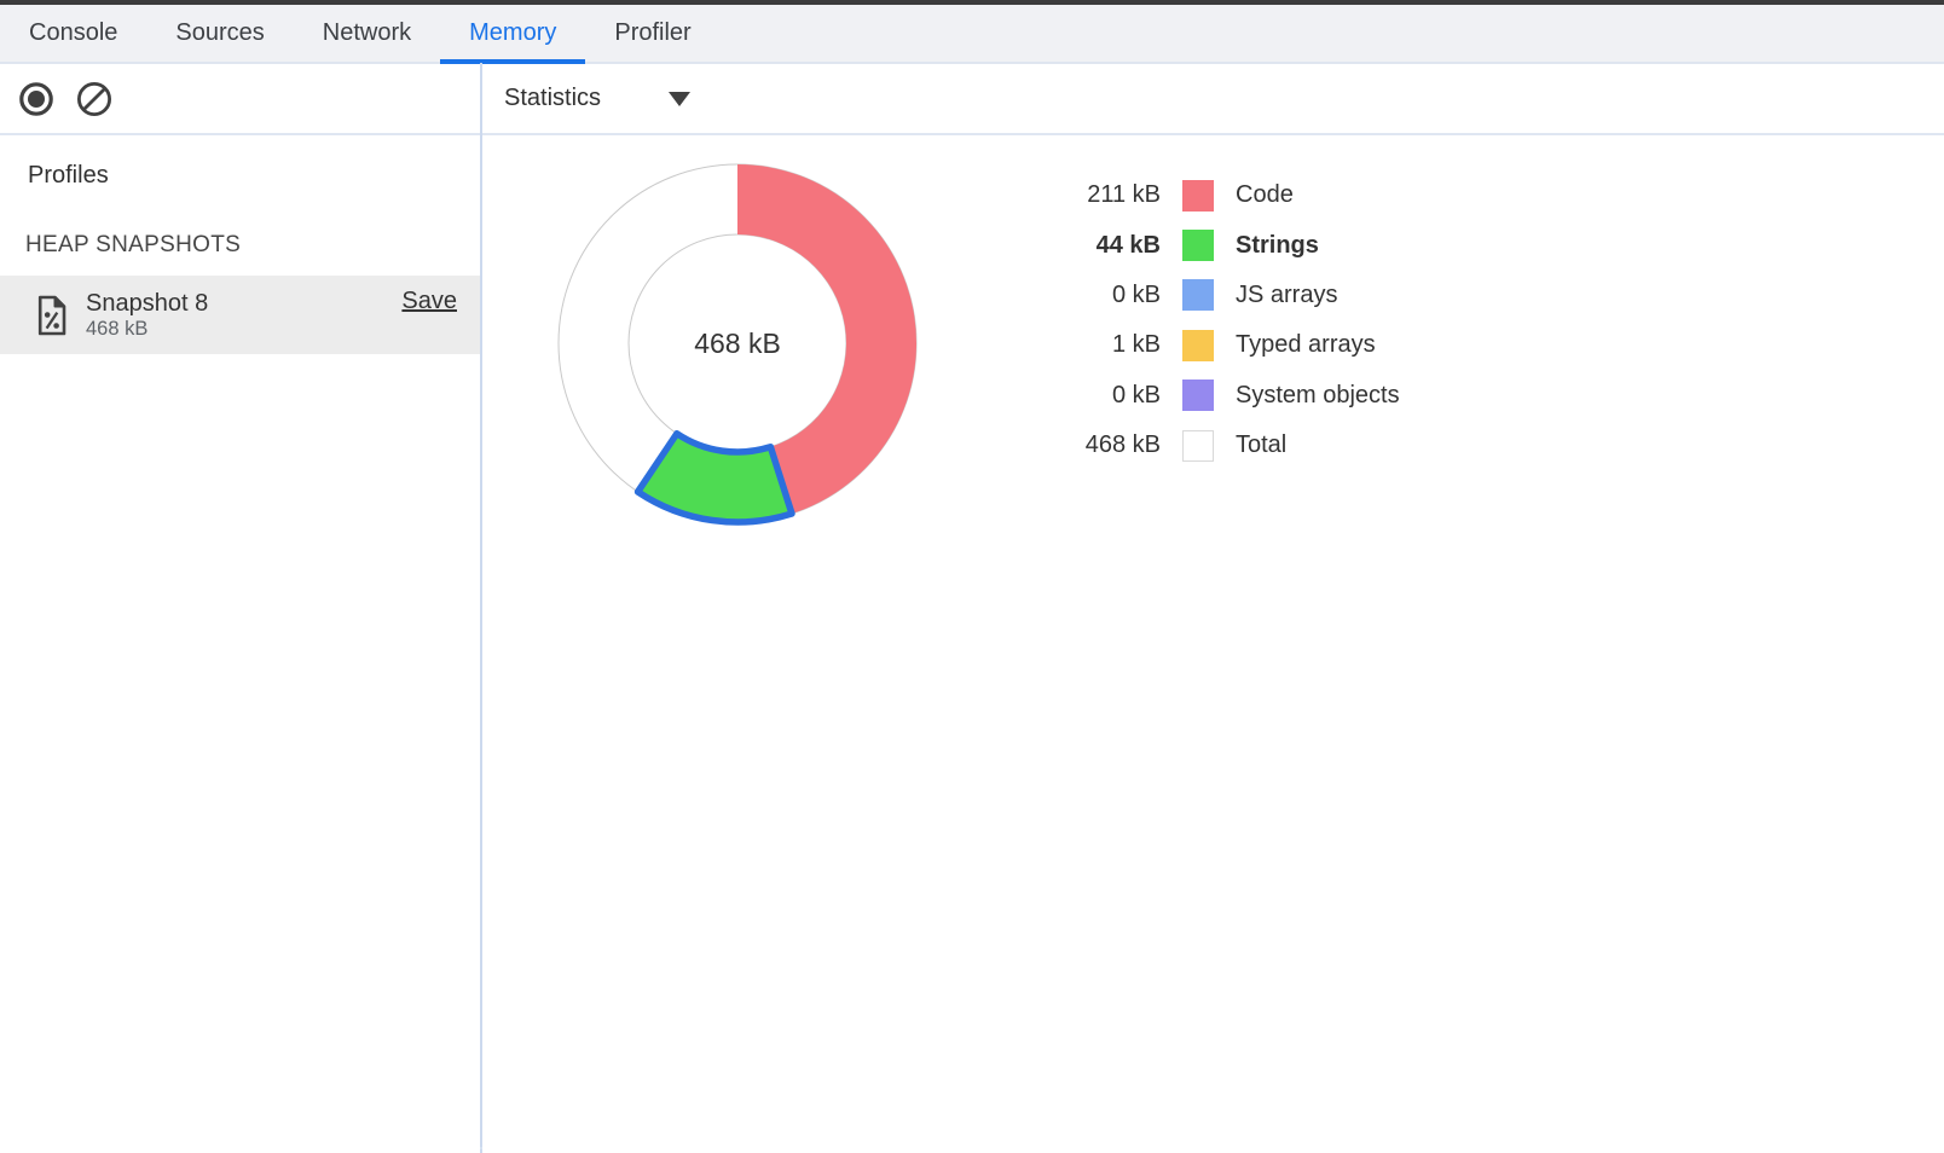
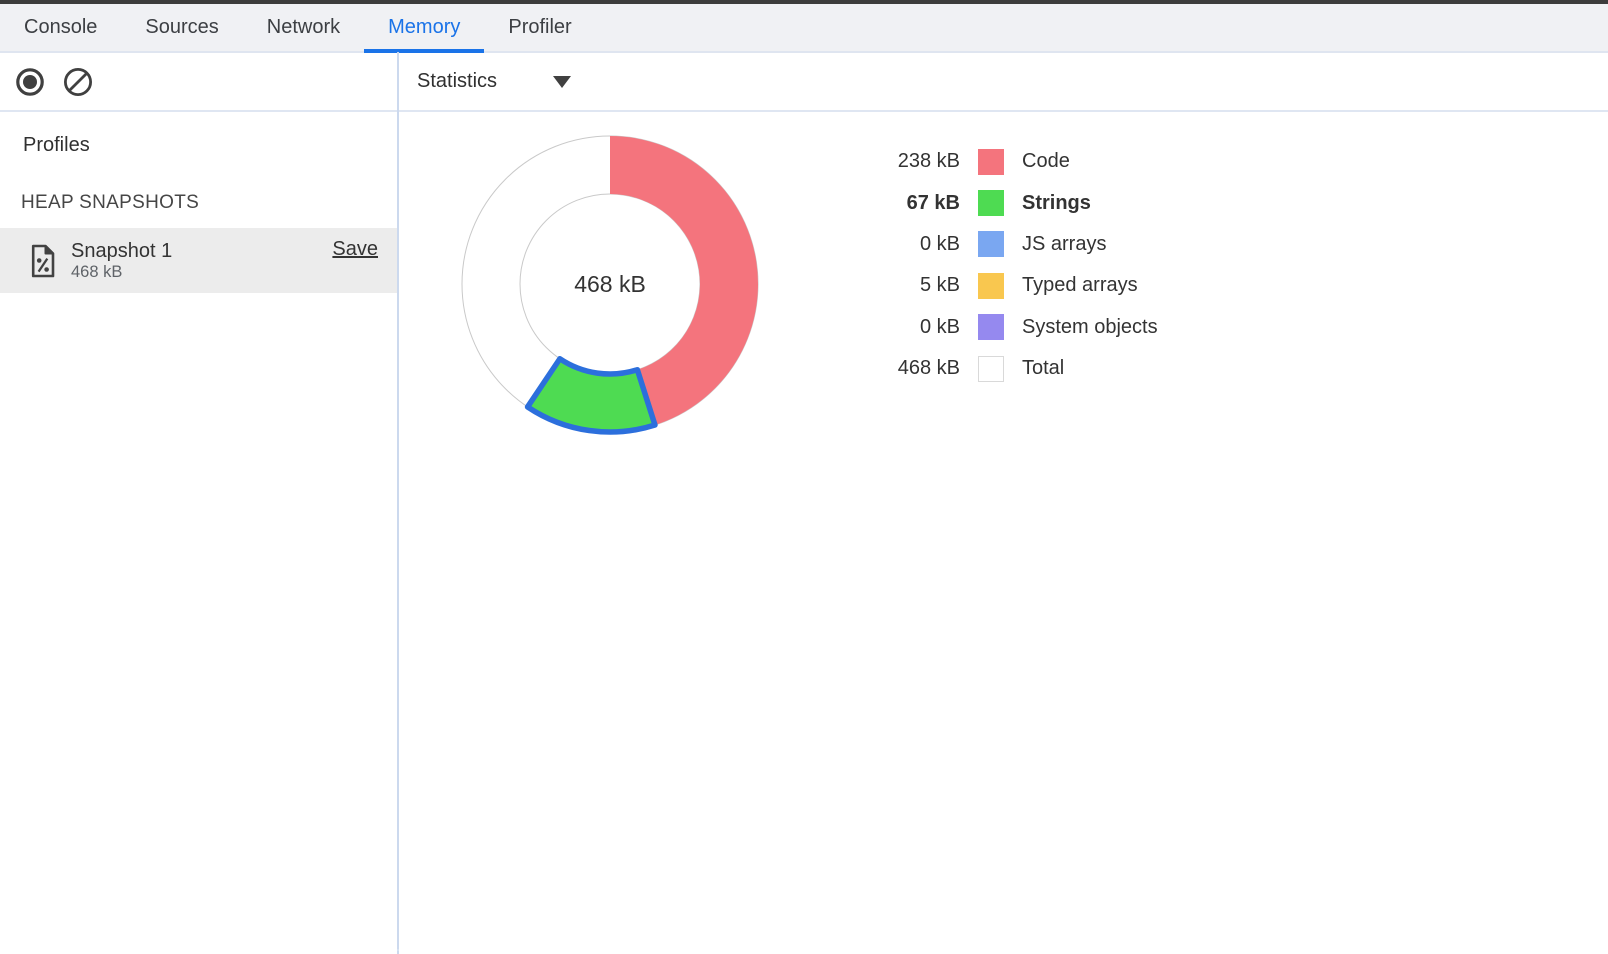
  Console
  Sources
  Network
  Memory
  Profiler
  Statistics
  Profiles
  HEAP SNAPSHOTS
- Snapshot 8
+ Snapshot 1
  468 kB
  Save
  468 kB
- 211 kB
+ 238 kB
  Code
- 44 kB
+ 67 kB
  Strings
  0 kB
  JS arrays
- 1 kB
+ 5 kB
  Typed arrays
  0 kB
  System objects
  468 kB
  Total
